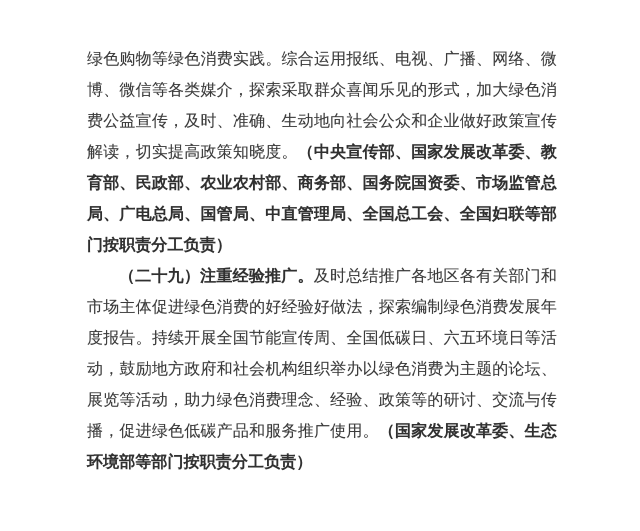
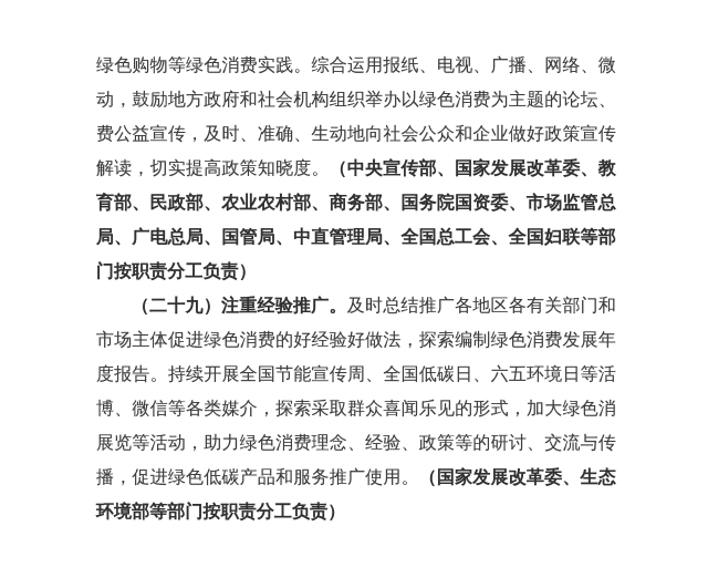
  绿色购物等绿色消费实践。综合运用报纸、电视、广播、网络、微
- 博、微信等各类媒介，探索采取群众喜闻乐见的形式，加大绿色消
+ 动，鼓励地方政府和社会机构组织举办以绿色消费为主题的论坛、
  费公益宣传，及时、准确、生动地向社会公众和企业做好政策宣传
  解读，切实提高政策知晓度。（中央宣传部、国家发展改革委、教
  育部、民政部、农业农村部、商务部、国务院国资委、市场监管总
  局、广电总局、国管局、中直管理局、全国总工会、全国妇联等部
  门按职责分工负责）
  （二十九）注重经验推广。及时总结推广各地区各有关部门和
  市场主体促进绿色消费的好经验好做法，探索编制绿色消费发展年
  度报告。持续开展全国节能宣传周、全国低碳日、六五环境日等活
- 动，鼓励地方政府和社会机构组织举办以绿色消费为主题的论坛、
+ 博、微信等各类媒介，探索采取群众喜闻乐见的形式，加大绿色消
  展览等活动，助力绿色消费理念、经验、政策等的研讨、交流与传
  播，促进绿色低碳产品和服务推广使用。（国家发展改革委、生态
  环境部等部门按职责分工负责）
